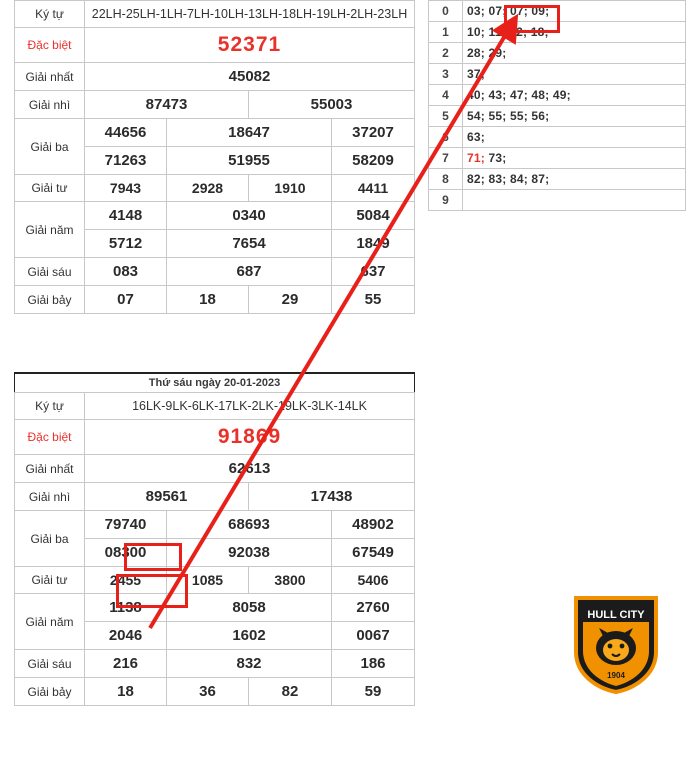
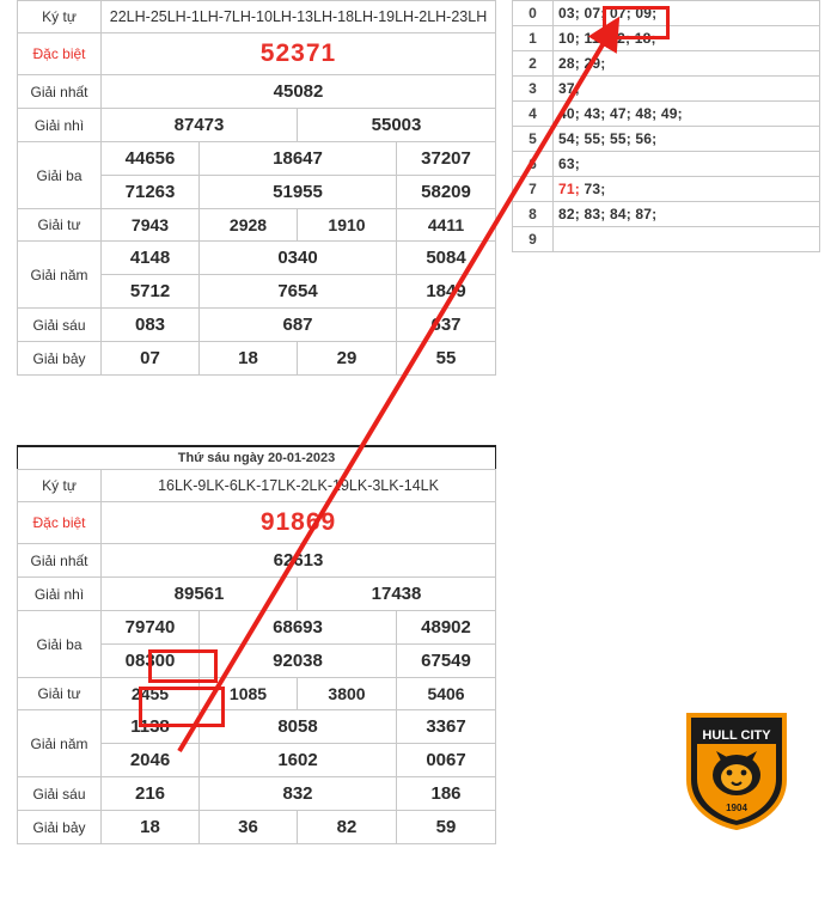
  Ký tự	22LH-25LH-1LH-7LH-10LH-13LH-18LH-19LH-2LH-23LH
  Đặc biệt	52371
  Giải nhất	45082
  Giải nhì	87473	55003
  Giải ba	44656	18647	37207
  71263	51955	58209
  Giải tư	7943	2928	1910	4411
  Giải năm	4148	0340	5084
  5712	7654	1849
  Giải sáu	083	687	37
  Giải bảy	07	18	29	55
  Thứ sáu ngày 20-01-2023
  Ký tự	16LK-9LK-6LK-17LK-2LK-9LK-3LK-14LK
  Đặc biệt	91869
  Giải nhất	62613
  Giải nhì	89561	17438
  Giải ba	79740	68693	48902
  08300	92038	67549
  Giải tư	2455	1085	3800	5406
- Giải năm	1138	8058	2760
+ Giải năm	1138	8058	3367
  2046	1602	0067
  Giải sáu	216	832	186
  Giải bảy	18	36	82	59
  0	03; 07; 07; 09;
  1	10; 11; 12; 18;
  2	28; 29;
  3	37
  4	0; 43; 47; 48; 49;
  5	54; 55; 55; 56;
  	63;
  7	71; 73;
  8	82; 83; 84; 87;
  9
  HULL CITY
  1904
